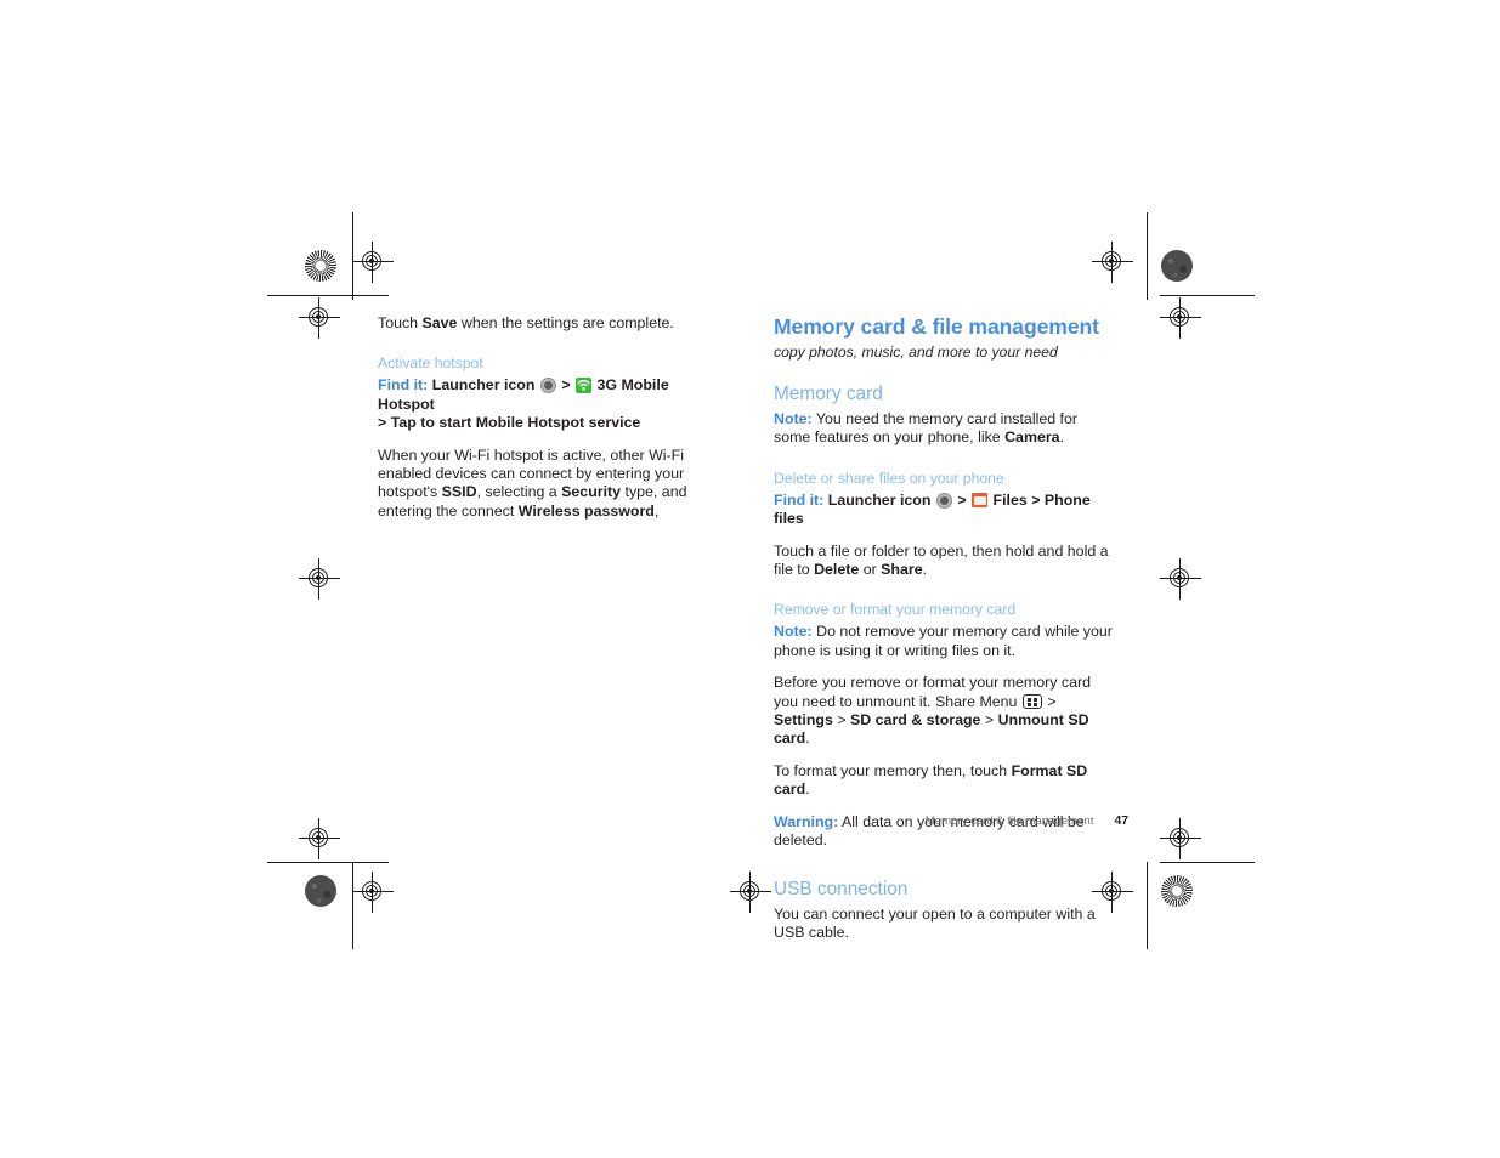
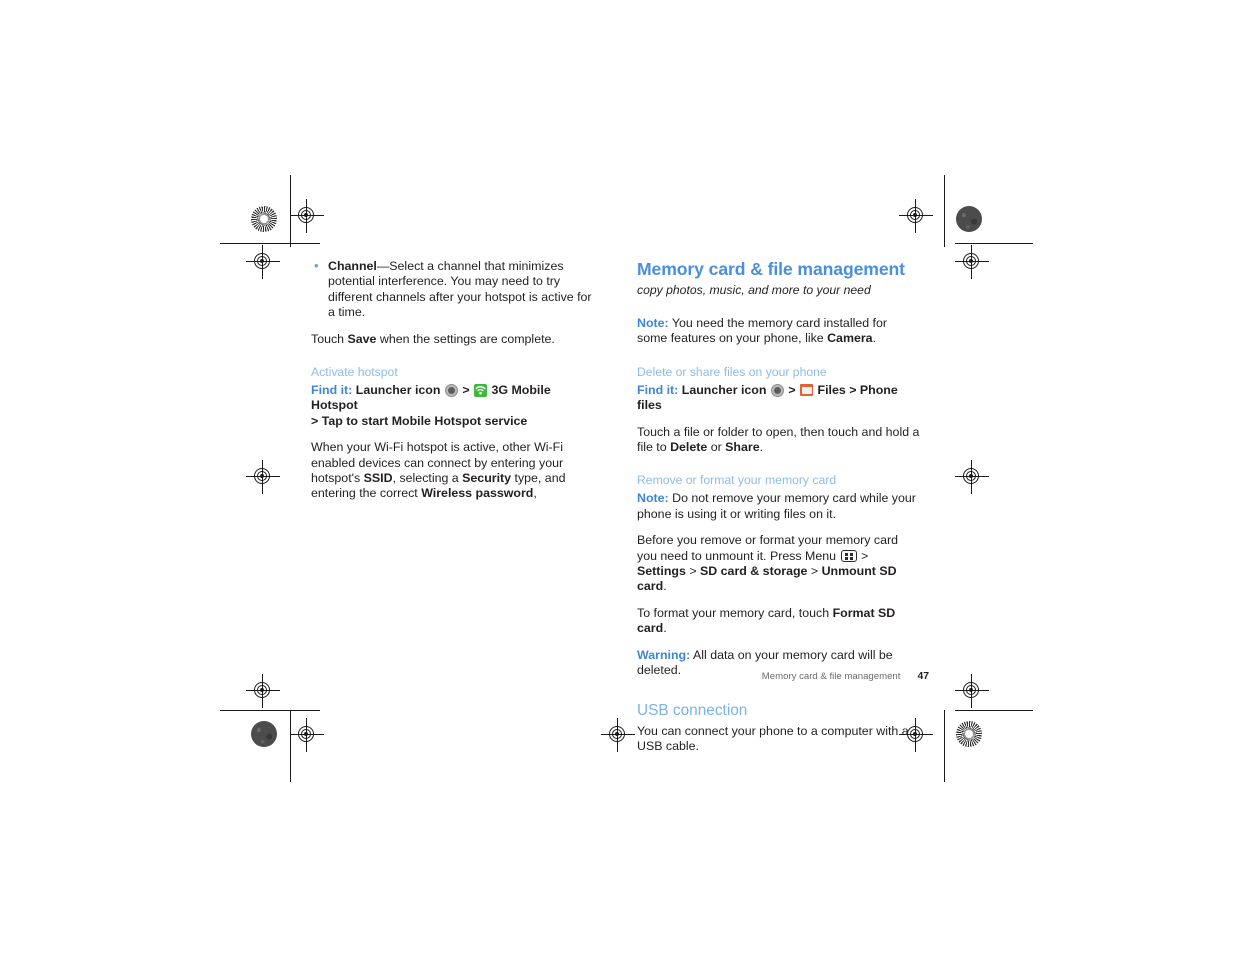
+ Channel—Select a channel that minimizes potential interference. You may need to try different channels after your hotspot is active for a time.
  Touch Save when the settings are complete.
  Activate hotspot
  Find it: Launcher icon > 3G Mobile Hotspot
  > Tap to start Mobile Hotspot service
- When your Wi-Fi hotspot is active, other Wi-Fi enabled devices can connect by entering your hotspot's SSID, selecting a Security type, and entering the connect Wireless password,
+ When your Wi-Fi hotspot is active, other Wi-Fi enabled devices can connect by entering your hotspot's SSID, selecting a Security type, and entering the correct Wireless password,
  Memory card & file management
  copy photos, music, and more to your need
- Memory card
  Note: You need the memory card installed for some features on your phone, like Camera.
  Delete or share files on your phone
  Find it: Launcher icon > Files > Phone files
- Touch a file or folder to open, then hold and hold a file to Delete or Share.
+ Touch a file or folder to open, then touch and hold a file to Delete or Share.
  Remove or format your memory card
  Note: Do not remove your memory card while your phone is using it or writing files on it.
- Before you remove or format your memory card you need to unmount it. Share Menu > Settings > SD card & storage > Unmount SD card.
+ Before you remove or format your memory card you need to unmount it. Press Menu > Settings > SD card & storage > Unmount SD card.
- To format your memory then, touch Format SD card.
+ To format your memory card, touch Format SD card.
  Warning: All data on your memory card will be deleted.
  USB connection
- You can connect your open to a computer with a USB cable.
+ You can connect your phone to a computer with a USB cable.
  Memory card & file management
  47
